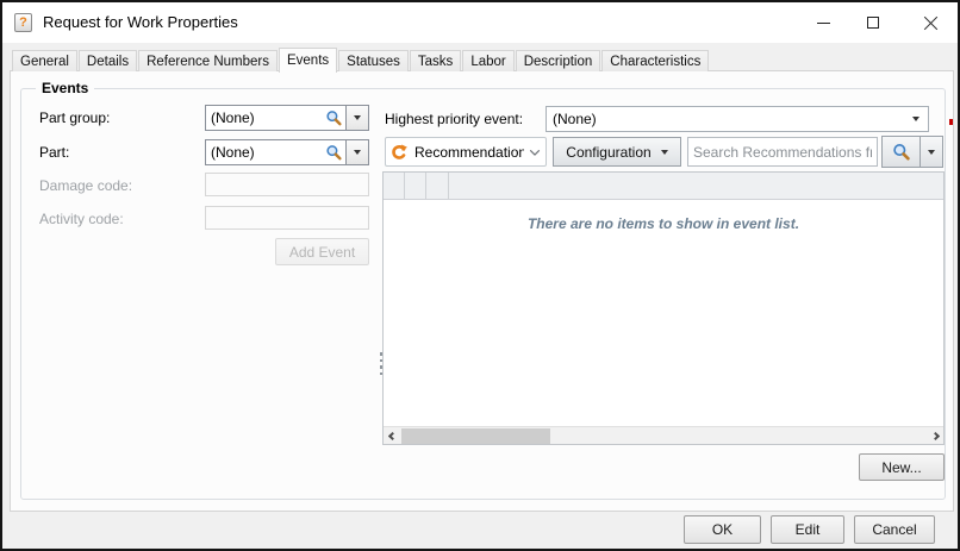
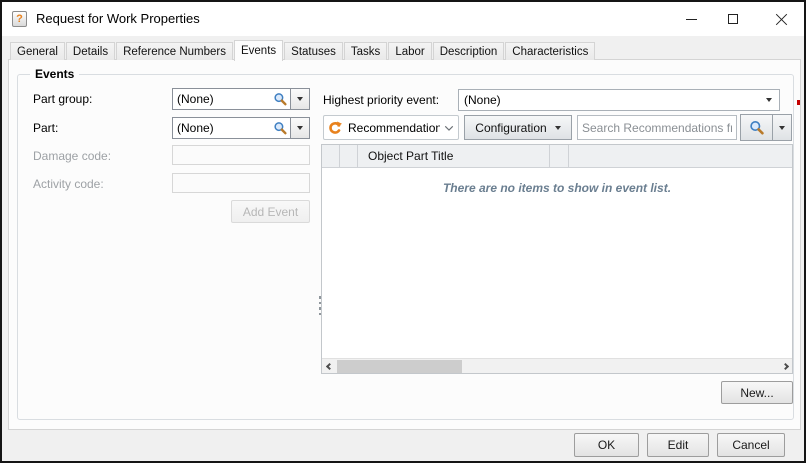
  ?
  Request for Work Properties
  General
  Details
  Reference Numbers
  Events
  Statuses
  Tasks
  Labor
  Description
  Characteristics
  Events
  Part group:
  (None)
  Part:
  (None)
  Damage code:
  Activity code:
  Add Event
  Highest priority event:
  (None)
  Recommendation
  Configuration
  Search Recommendations f
+ Object Part Title
  There are no items to show in event list.
  New...
  OK
  Edit
  Cancel
